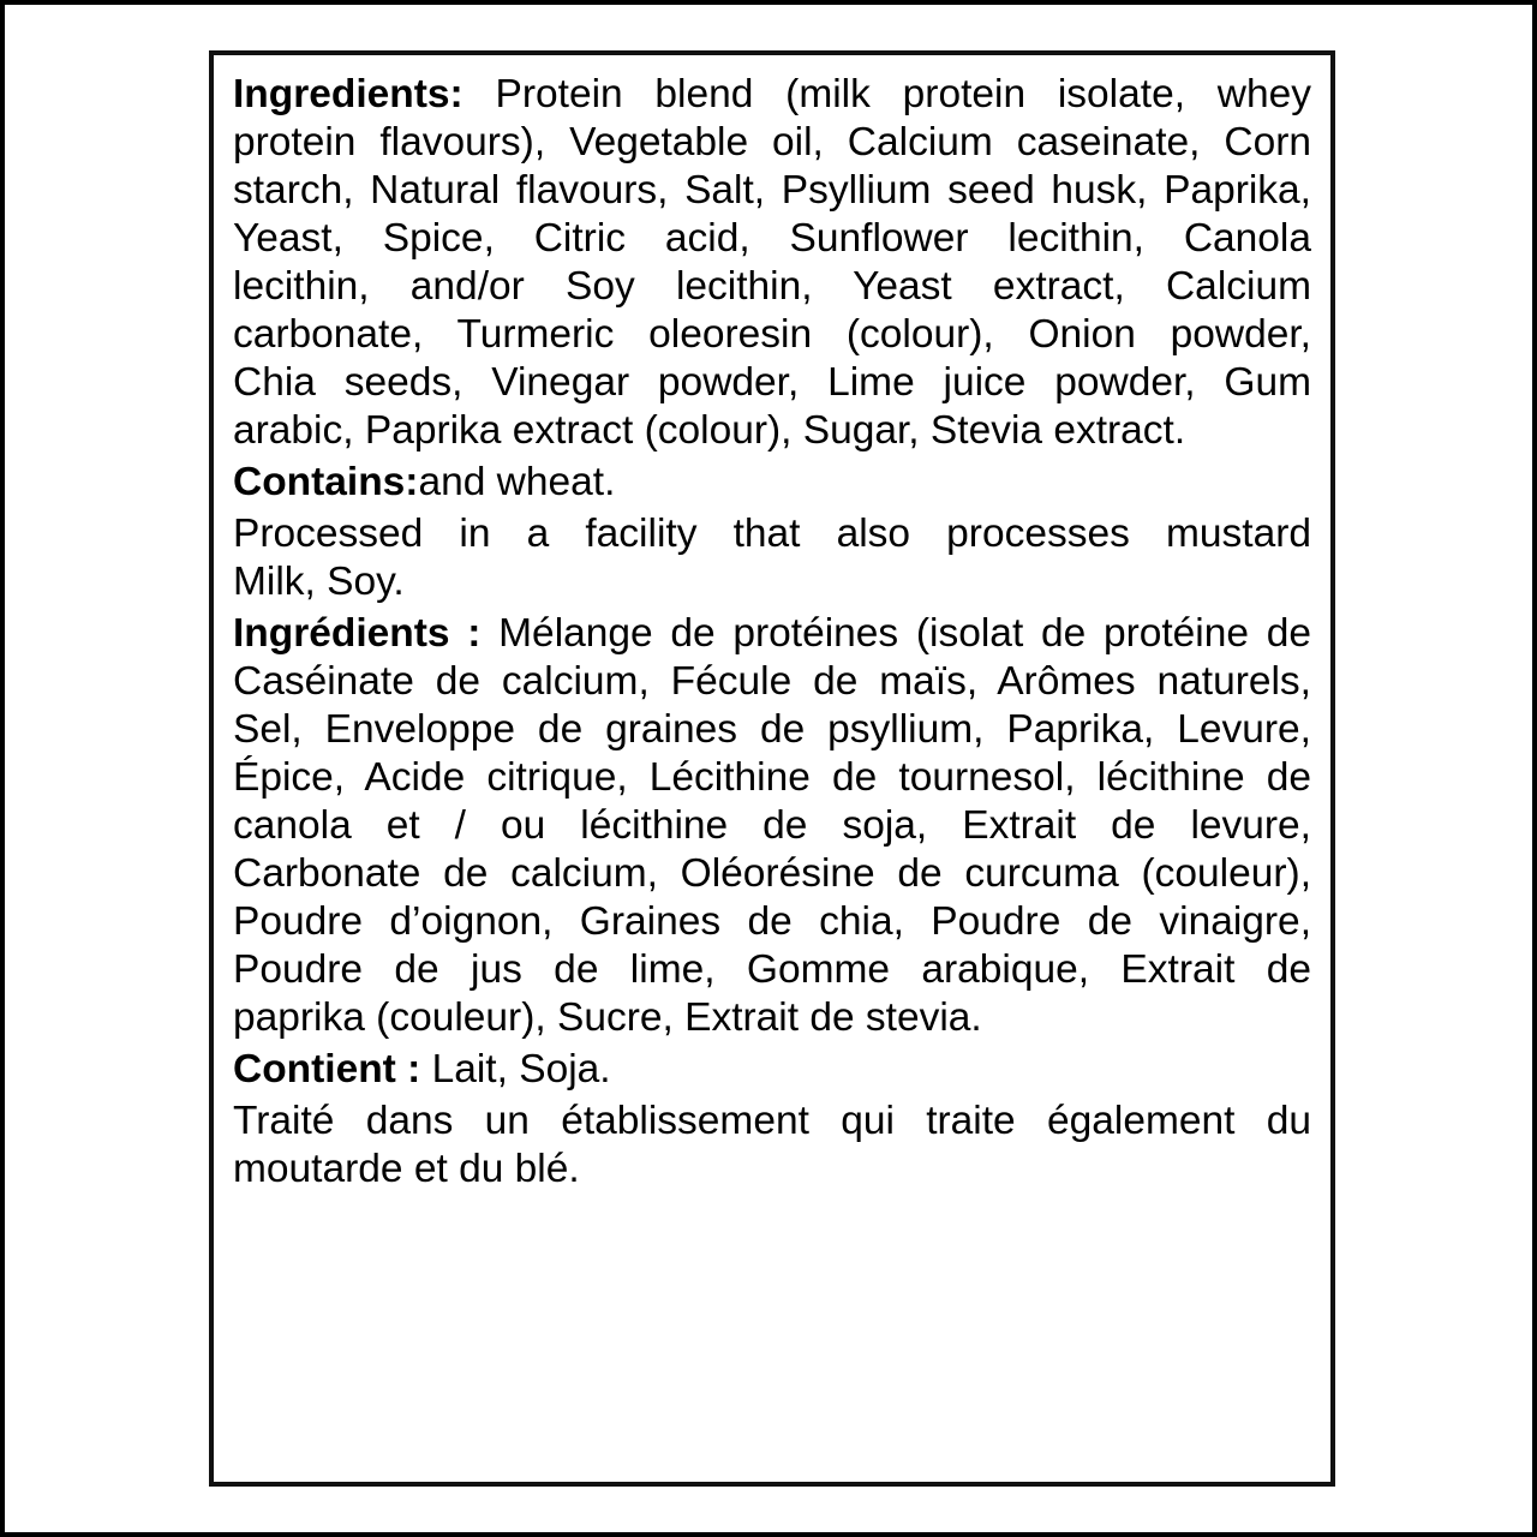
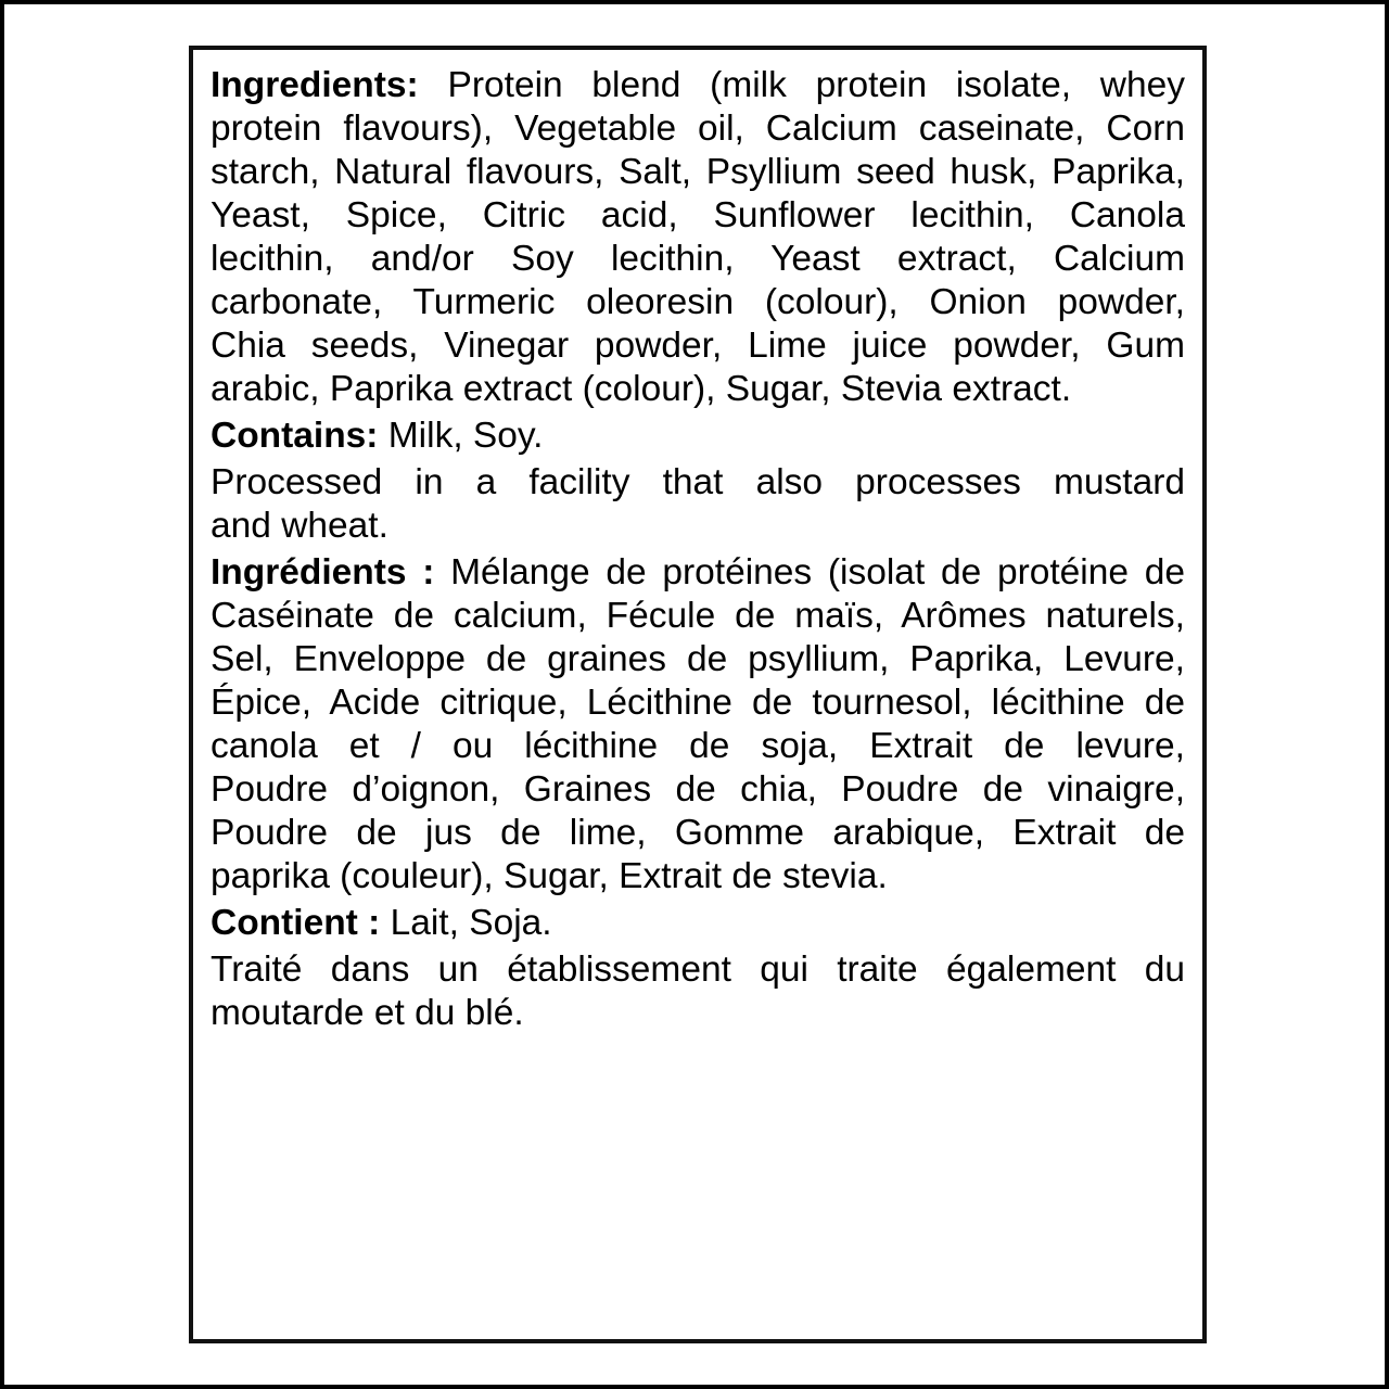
  Ingredients: Protein blend (milk protein isolate, whey
  protein flavours), Vegetable oil, Calcium caseinate, Corn
  starch, Natural flavours, Salt, Psyllium seed husk, Paprika,
  Yeast, Spice, Citric acid, Sunflower lecithin, Canola
  lecithin, and/or Soy lecithin, Yeast extract, Calcium
  carbonate, Turmeric oleoresin (colour), Onion powder,
  Chia seeds, Vinegar powder, Lime juice powder, Gum
  arabic, Paprika extract (colour), Sugar, Stevia extract.
- Contains:and wheat.
+ Contains: Milk, Soy.
  Processed in a facility that also processes mustard
- Milk, Soy.
+ and wheat.
  Ingrédients : Mélange de protéines (isolat de protéine de
  Caséinate de calcium, Fécule de maïs, Arômes naturels,
  Sel, Enveloppe de graines de psyllium, Paprika, Levure,
  Épice, Acide citrique, Lécithine de tournesol, lécithine de
  canola et / ou lécithine de soja, Extrait de levure,
- Carbonate de calcium, Oléorésine de curcuma (couleur),
  Poudre d’oignon, Graines de chia, Poudre de vinaigre,
  Poudre de jus de lime, Gomme arabique, Extrait de
- paprika (couleur), Sucre, Extrait de stevia.
+ paprika (couleur), Sugar, Extrait de stevia.
  Contient : Lait, Soja.
  Traité dans un établissement qui traite également du
  moutarde et du blé.
